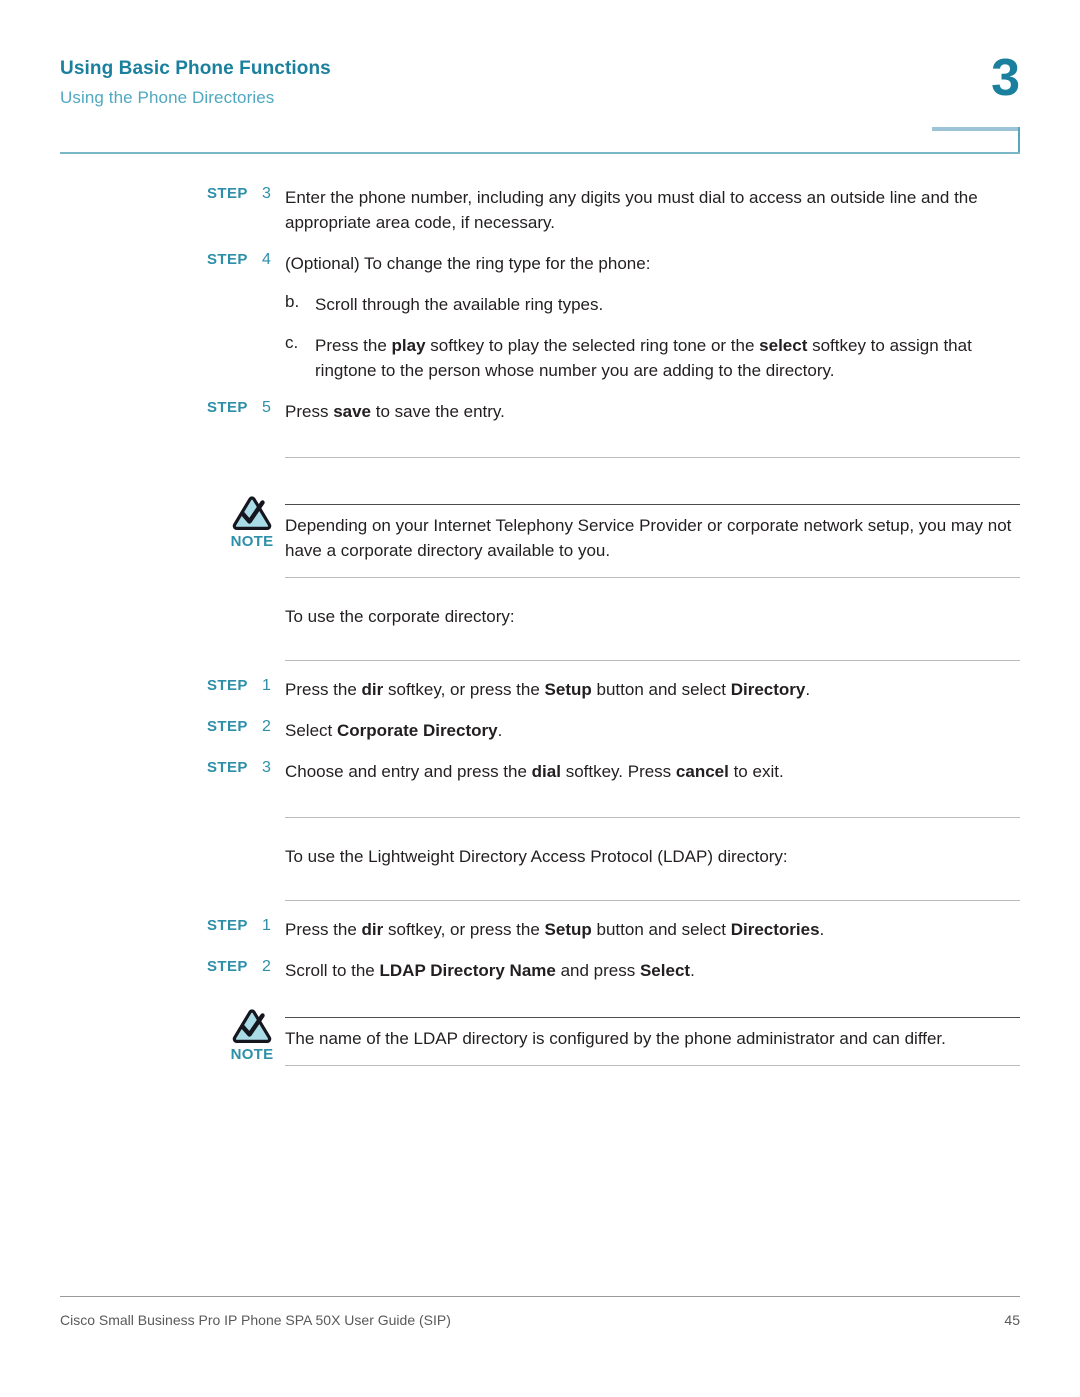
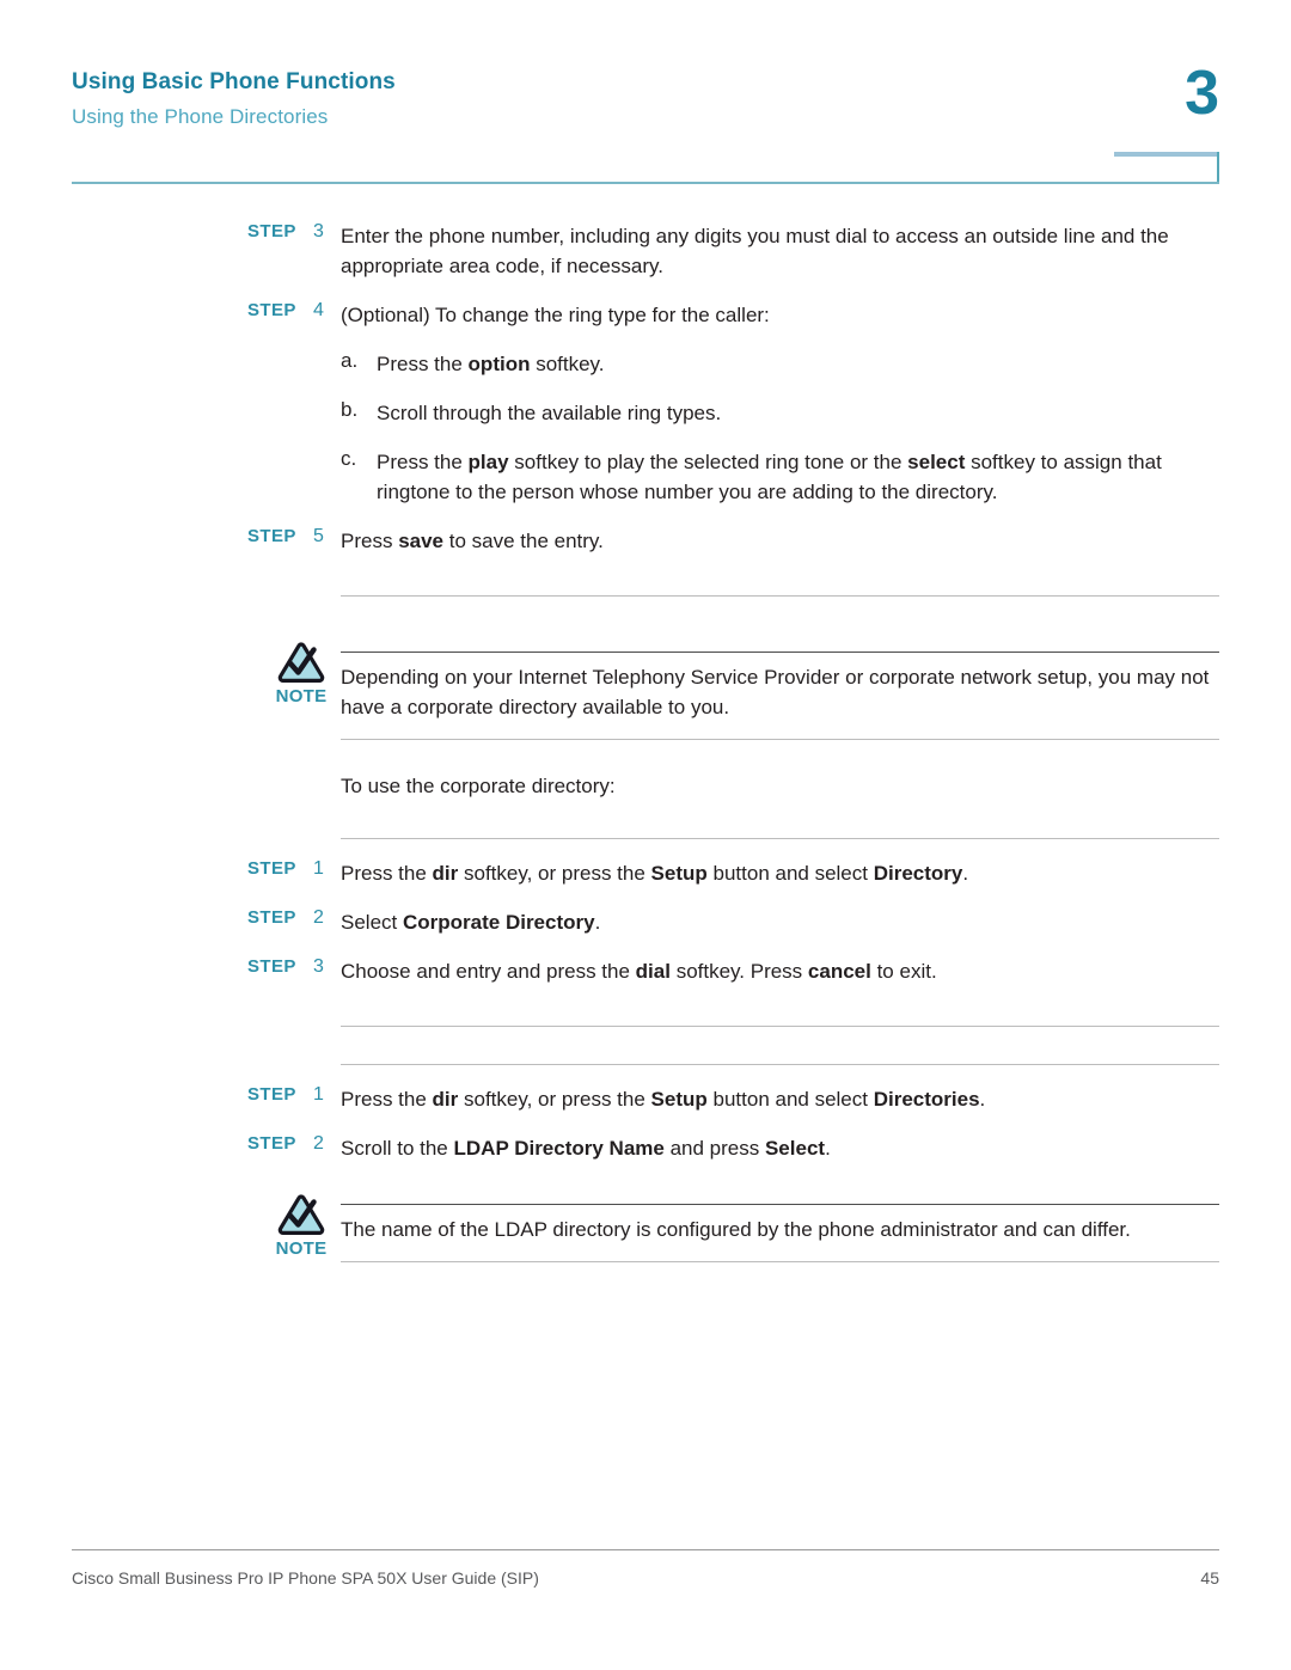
  Using Basic Phone Functions
  Using the Phone Directories
  3
  STEP
  3
  Enter the phone number, including any digits you must dial to access an outside line and the appropriate area code, if necessary.
  STEP
  4
- (Optional) To change the ring type for the phone:
+ (Optional) To change the ring type for the caller:
+ a.
+ Press the option softkey.
  b.
  Scroll through the available ring types.
  c.
  Press the play softkey to play the selected ring tone or the select softkey to assign that ringtone to the person whose number you are adding to the directory.
  STEP
  5
  Press save to save the entry.
  NOTE
  Depending on your Internet Telephony Service Provider or corporate network setup, you may not have a corporate directory available to you.
  To use the corporate directory:
  STEP
  1
  Press the dir softkey, or press the Setup button and select Directory.
  STEP
  2
  Select Corporate Directory.
  STEP
  3
  Choose and entry and press the dial softkey. Press cancel to exit.
- To use the Lightweight Directory Access Protocol (LDAP) directory:
  STEP
  1
  Press the dir softkey, or press the Setup button and select Directories.
  STEP
  2
  Scroll to the LDAP Directory Name and press Select.
  NOTE
  The name of the LDAP directory is configured by the phone administrator and can differ.
  Cisco Small Business Pro IP Phone SPA 50X User Guide (SIP)
  45
